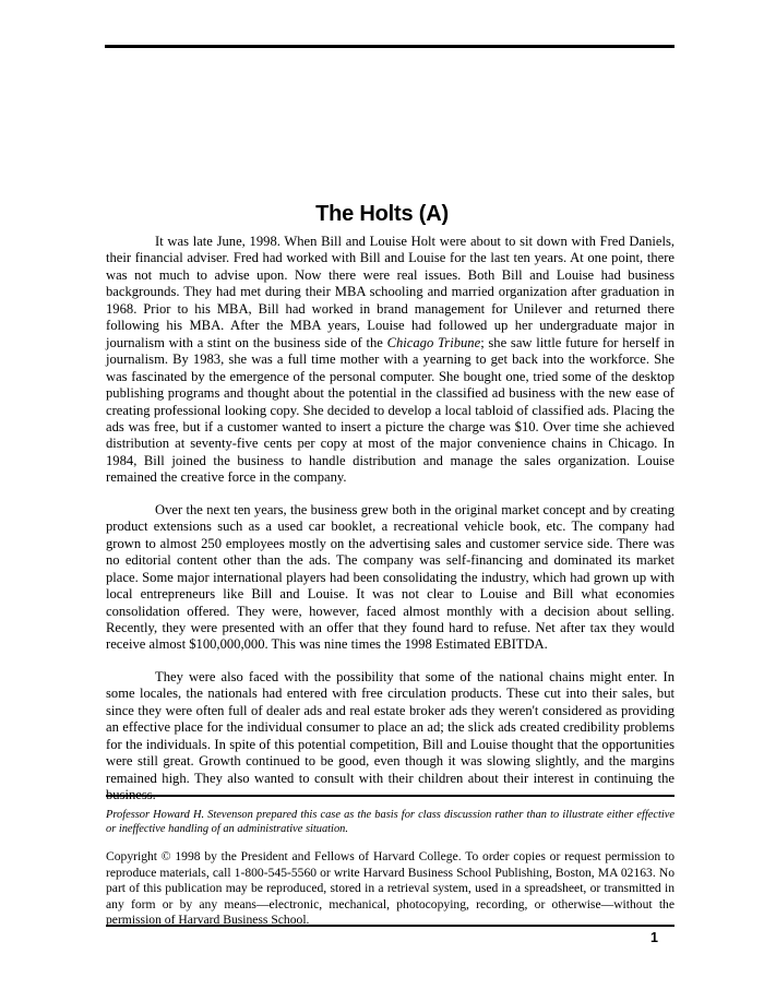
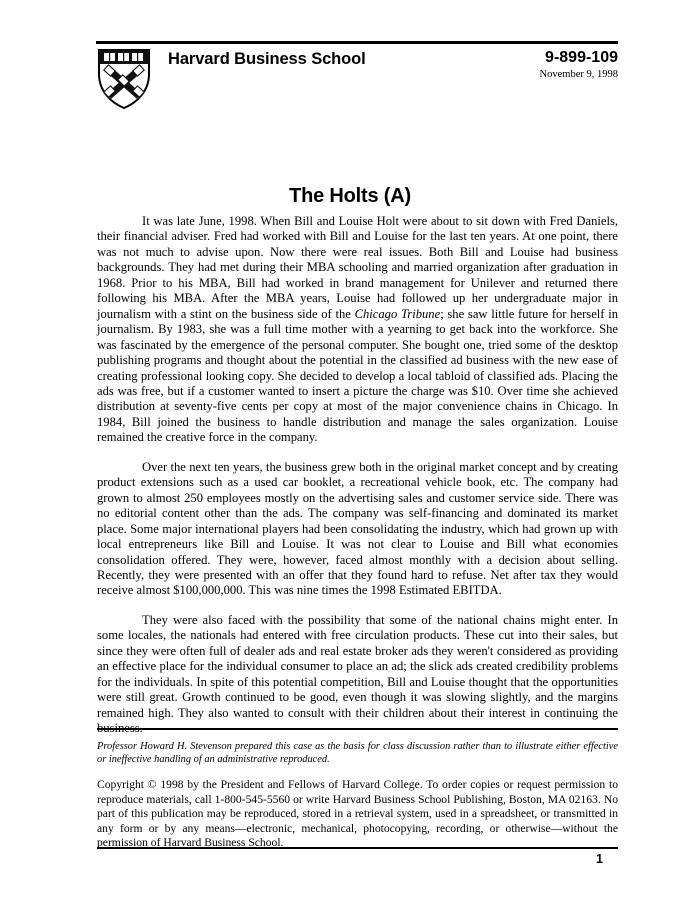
+ Harvard Business School
+ 9-899-109
+ November 9, 1998
  The Holts (A)
  It was late June, 1998. When Bill and Louise Holt were about to sit down with Fred Daniels, their financial adviser. Fred had worked with Bill and Louise for the last ten years. At one point, there was not much to advise upon. Now there were real issues. Both Bill and Louise had business backgrounds. They had met during their MBA schooling and married organization after graduation in 1968. Prior to his MBA, Bill had worked in brand management for Unilever and returned there following his MBA. After the MBA years, Louise had followed up her undergraduate major in journalism with a stint on the business side of the Chicago Tribune; she saw little future for herself in journalism. By 1983, she was a full time mother with a yearning to get back into the workforce. She was fascinated by the emergence of the personal computer. She bought one, tried some of the desktop publishing programs and thought about the potential in the classified ad business with the new ease of creating professional looking copy. She decided to develop a local tabloid of classified ads. Placing the ads was free, but if a customer wanted to insert a picture the charge was $10. Over time she achieved distribution at seventy-five cents per copy at most of the major convenience chains in Chicago. In 1984, Bill joined the business to handle distribution and manage the sales organization. Louise remained the creative force in the company.
  Over the next ten years, the business grew both in the original market concept and by creating product extensions such as a used car booklet, a recreational vehicle book, etc. The company had grown to almost 250 employees mostly on the advertising sales and customer service side. There was no editorial content other than the ads. The company was self-financing and dominated its market place. Some major international players had been consolidating the industry, which had grown up with local entrepreneurs like Bill and Louise. It was not clear to Louise and Bill what economies consolidation offered. They were, however, faced almost monthly with a decision about selling. Recently, they were presented with an offer that they found hard to refuse. Net after tax they would receive almost $100,000,000. This was nine times the 1998 Estimated EBITDA.
  They were also faced with the possibility that some of the national chains might enter. In some locales, the nationals had entered with free circulation products. These cut into their sales, but since they were often full of dealer ads and real estate broker ads they weren't considered as providing an effective place for the individual consumer to place an ad; the slick ads created credibility problems for the individuals. In spite of this potential competition, Bill and Louise thought that the opportunities were still great. Growth continued to be good, even though it was slowing slightly, and the margins remained high. They also wanted to consult with their children about their interest in continuing the
- Professor Howard H. Stevenson prepared this case as the basis for class discussion rather than to illustrate either effective or ineffective handling of an administrative situation.
+ Professor Howard H. Stevenson prepared this case as the basis for class discussion rather than to illustrate either effective or ineffective handling of an administrative reproduced.
  Copyright © 1998 by the President and Fellows of Harvard College. To order copies or request permission to reproduce materials, call 1-800-545-5560 or write Harvard Business School Publishing, Boston, MA 02163. No part of this publication may be reproduced, stored in a retrieval system, used in a spreadsheet, or transmitted in any form or by any means—electronic, mechanical, photocopying, recording, or otherwise—without the permission of Harvard Business School.
  1
